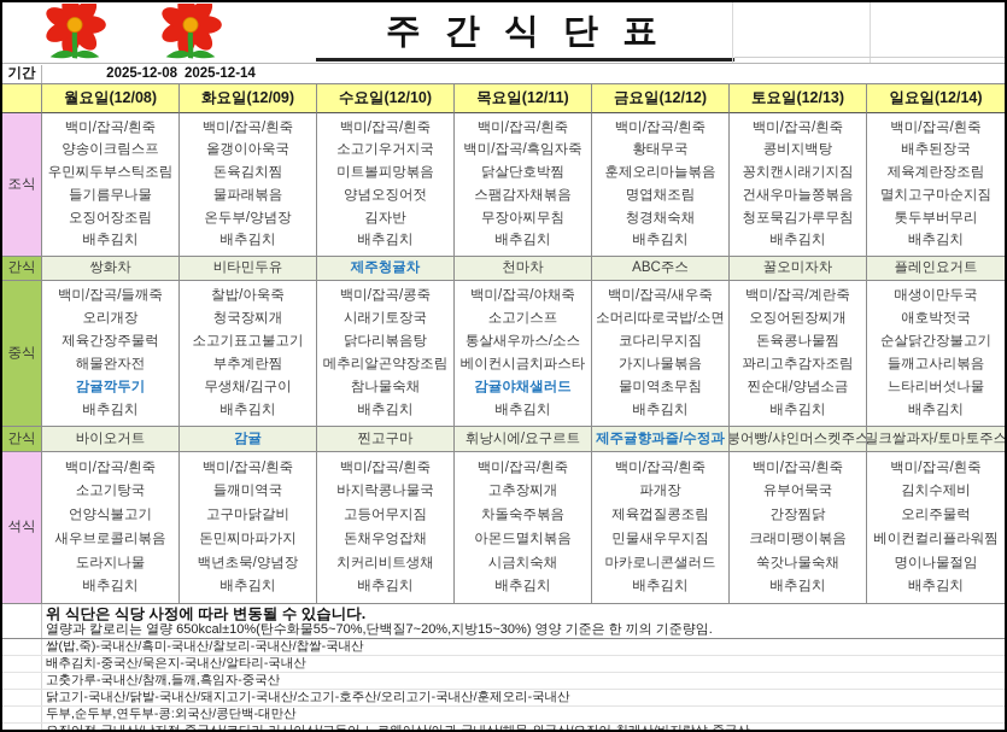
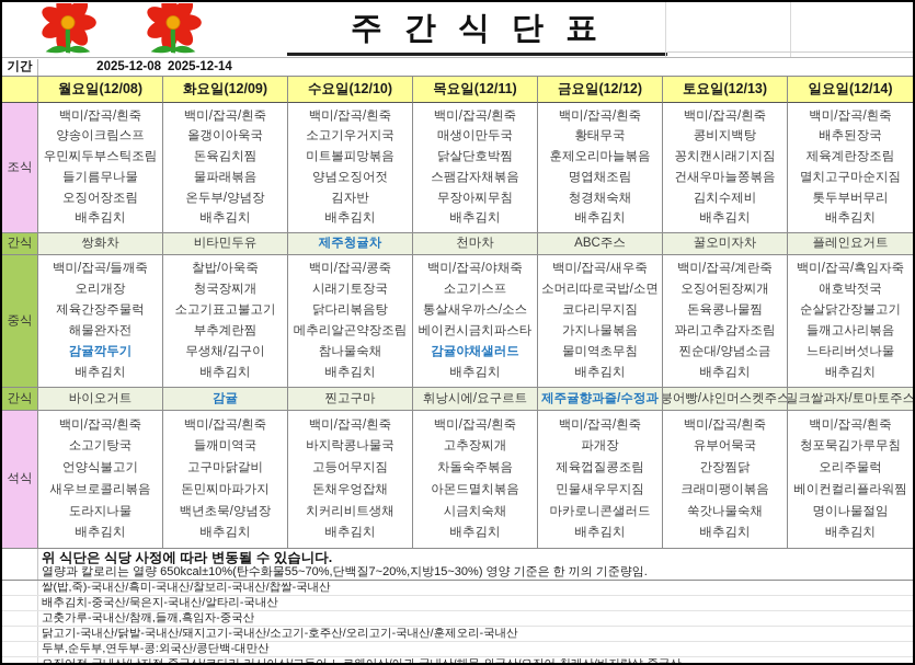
  주 간 식 단 표
  기간
  2025-12-08
  2025-12-14
  월요일(12/08)
  화요일(12/09)
  수요일(12/10)
  목요일(12/11)
  금요일(12/12)
  토요일(12/13)
  일요일(12/14)
  조식
  백미/잡곡/흰죽
  양송이크림스프
  우민찌두부스틱조림
  들기름무나물
  오징어장조림
  배추김치
  백미/잡곡/흰죽
  올갱이아욱국
  돈육김치찜
  물파래볶음
  온두부/양념장
  배추김치
  백미/잡곡/흰죽
  소고기우거지국
  미트볼피망볶음
  양념오징어젓
  김자반
  배추김치
  백미/잡곡/흰죽
- 백미/잡곡/흑임자죽
+ 매생이만두국
  닭살단호박찜
  스팸감자채볶음
  무장아찌무침
  배추김치
  백미/잡곡/흰죽
  황태무국
  훈제오리마늘볶음
  명엽채조림
  청경채숙채
  배추김치
  백미/잡곡/흰죽
  콩비지백탕
  꽁치캔시래기지짐
  건새우마늘쫑볶음
- 청포묵김가루무침
+ 김치수제비
  배추김치
  백미/잡곡/흰죽
  배추된장국
  제육계란장조림
  멸치고구마순지짐
  톳두부버무리
  배추김치
  간식
  쌍화차
  비타민두유
  제주청귤차
  천마차
  ABC주스
  꿀오미자차
  플레인요거트
  중식
  백미/잡곡/들깨죽
  오리개장
  제육간장주물럭
  해물완자전
  감귤깍두기
  배추김치
  찰밥/아욱죽
  청국장찌개
  소고기표고불고기
  부추계란찜
  무생채/김구이
  배추김치
  백미/잡곡/콩죽
  시래기토장국
  닭다리볶음탕
  메추리알곤약장조림
  참나물숙채
  배추김치
  백미/잡곡/야채죽
  소고기스프
  통살새우까스/소스
  베이컨시금치파스타
  감귤야채샐러드
  배추김치
  백미/잡곡/새우죽
  소머리따로국밥/소면
  코다리무지짐
  가지나물볶음
  물미역초무침
  배추김치
  백미/잡곡/계란죽
  오징어된장찌개
  돈육콩나물찜
  꽈리고추감자조림
  찐순대/양념소금
  배추김치
- 매생이만두국
+ 백미/잡곡/흑임자죽
  애호박젓국
  순살닭간장불고기
  들깨고사리볶음
  느타리버섯나물
  배추김치
  간식
  바이오거트
  감귤
  찐고구마
  휘낭시에/요구르트
  제주귤향과즐/수정과
  붕어빵/샤인머스켓주스
  밀크쌀과자/토마토주스
  석식
  백미/잡곡/흰죽
  소고기탕국
  언양식불고기
  새우브로콜리볶음
  도라지나물
  배추김치
  백미/잡곡/흰죽
  들깨미역국
  고구마닭갈비
  돈민찌마파가지
  백년초묵/양념장
  배추김치
  백미/잡곡/흰죽
  바지락콩나물국
  고등어무지짐
  돈채우엉잡채
  치커리비트생채
  배추김치
  백미/잡곡/흰죽
  고추장찌개
  차돌숙주볶음
  아몬드멸치볶음
  시금치숙채
  배추김치
  백미/잡곡/흰죽
  파개장
  제육껍질콩조림
  민물새우무지짐
  마카로니콘샐러드
  배추김치
  백미/잡곡/흰죽
  유부어묵국
  간장찜닭
  크래미팽이볶음
  쑥갓나물숙채
  배추김치
  백미/잡곡/흰죽
- 김치수제비
+ 청포묵김가루무침
  오리주물럭
  베이컨컬리플라워찜
  명이나물절임
  배추김치
  위 식단은 식당 사정에 따라 변동될 수 있습니다.
  열량과 칼로리는 열량 650kcal±10%(탄수화물55~70%,단백질7~20%,지방15~30%) 영양 기준은 한 끼의 기준량임.
  쌀(밥,죽)-국내산/흑미-국내산/찰보리-국내산/찹쌀-국내산
  배추김치-중국산/묵은지-국내산/알타리-국내산
  고춧가루-국내산/참깨,들깨,흑임자-중국산
  닭고기-국내산/닭발-국내산/돼지고기-국내산/소고기-호주산/오리고기-국내산/훈제오리-국내산
  두부,순두부,연두부-콩:외국산/콩단백-대만산
